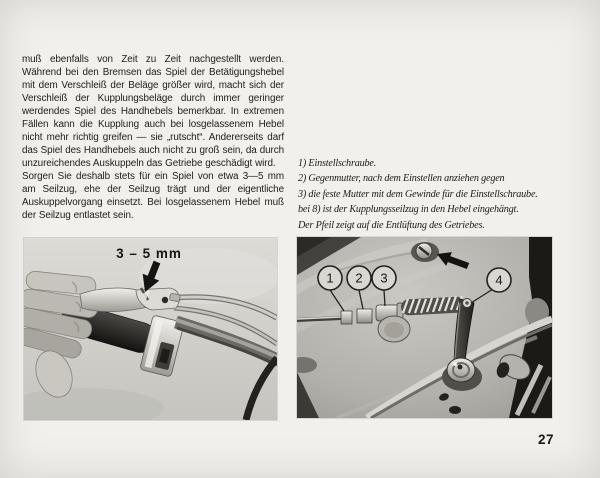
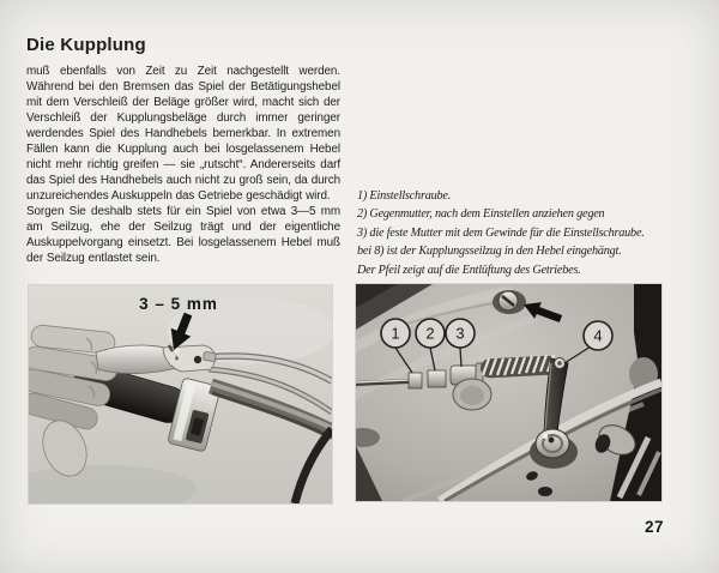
+ Die Kupplung
  muß ebenfalls von Zeit zu Zeit nachgestellt werden. Während bei den Bremsen das Spiel der Betätigungshebel mit dem Verschleiß der Beläge größer wird, macht sich der Verschleiß der Kupplungsbeläge durch immer geringer werdendes Spiel des Handhebels bemerkbar. In extremen Fällen kann die Kupplung auch bei losgelassenem Hebel nicht mehr richtig greifen — sie „rutscht“. Andererseits darf das Spiel des Handhebels auch nicht zu groß sein, da durch unzureichendes Auskuppeln das Getriebe geschädigt wird.
  Sorgen Sie deshalb stets für ein Spiel von etwa 3—5 mm am Seilzug, ehe der Seilzug trägt und der eigentliche Auskuppelvorgang einsetzt. Bei losgelassenem Hebel muß der Seilzug entlastet sein.
  1) Einstellschraube.
  2) Gegenmutter, nach dem Einstellen anziehen gegen
  3) die feste Mutter mit dem Gewinde für die Einstellschraube.
  bei 8) ist der Kupplungsseilzug in den Hebel eingehängt.
  Der Pfeil zeigt auf die Entlüftung des Getriebes.
  3 – 5 mm
  1
  2
  3
  4
  27
